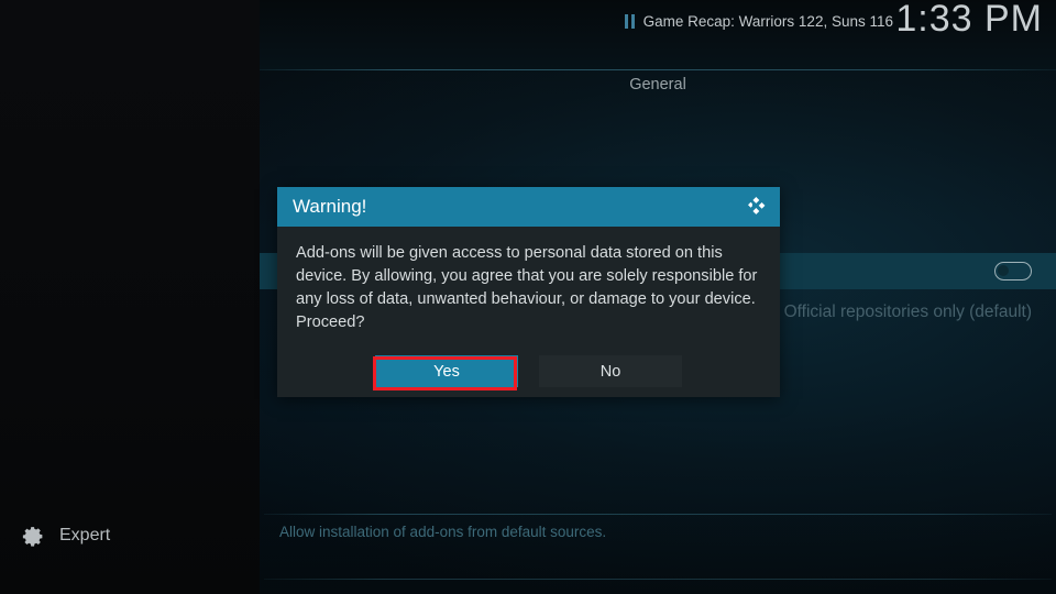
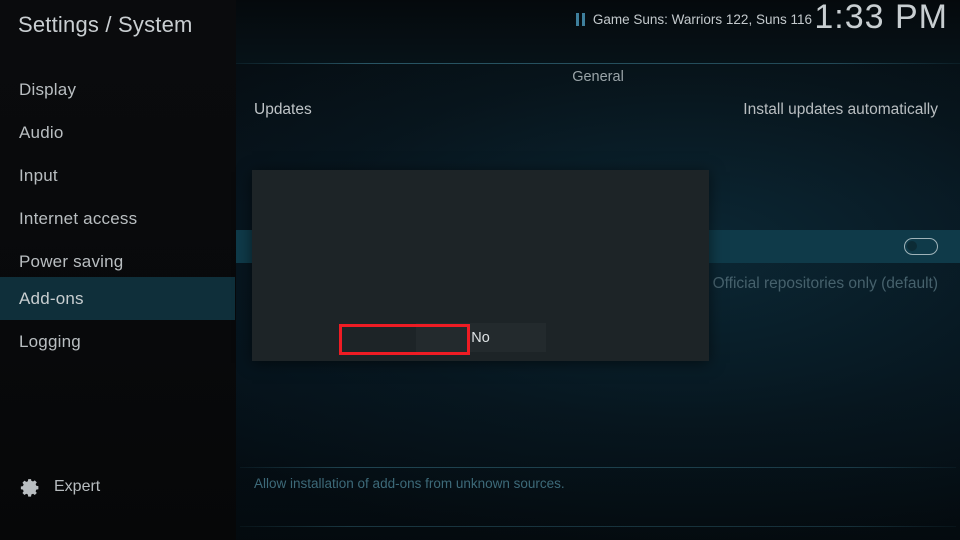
+ Settings / System
- Game Recap: Warriors 122, Suns 116
+ Game Suns: Warriors 122, Suns 116
  1:33 PM
+ Display
+ Audio
+ Input
+ Internet access
+ Power saving
+ Add-ons
+ Logging
  Expert
  General
+ Updates
+ Install updates automatically
  Official repositories only (default)
- Allow installation of add-ons from default sources.
+ Allow installation of add-ons from unknown sources.
- Warning!
- Add-ons will be given access to personal data stored on this device. By allowing, you agree that you are solely responsible for any loss of data, unwanted behaviour, or damage to your device. Proceed?
- Yes
  No
